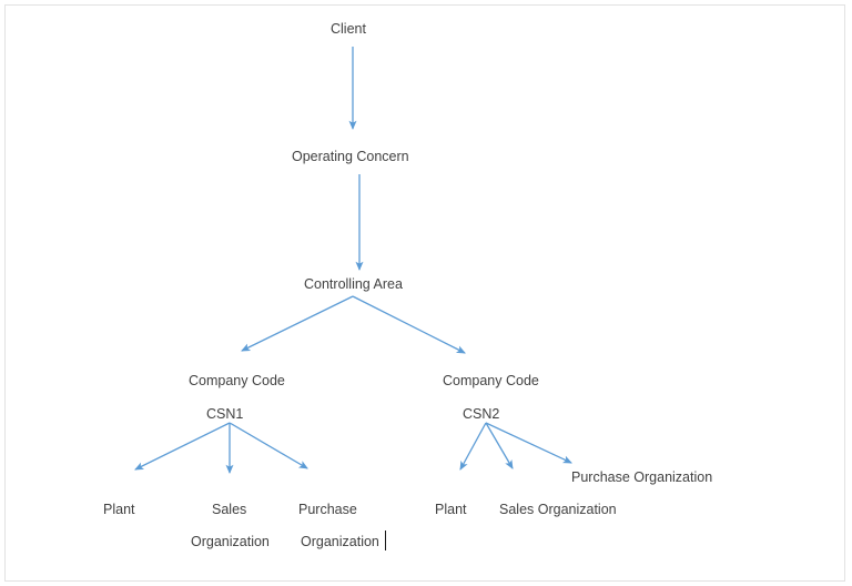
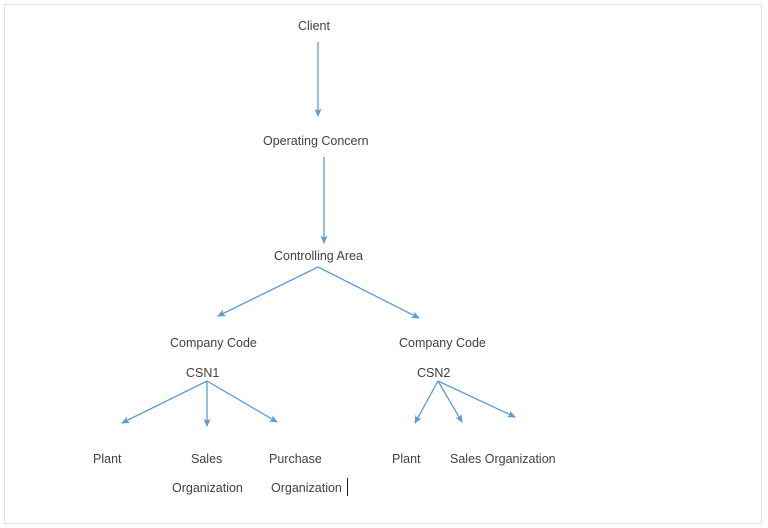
  Client
  Operating Concern
  Controlling Area
  Company Code
  Company Code
  CSN1
  CSN2
  Plant
  Sales
  Organization
  Purchase
  Organization
  Plant
  Sales Organization
- Purchase Organization
